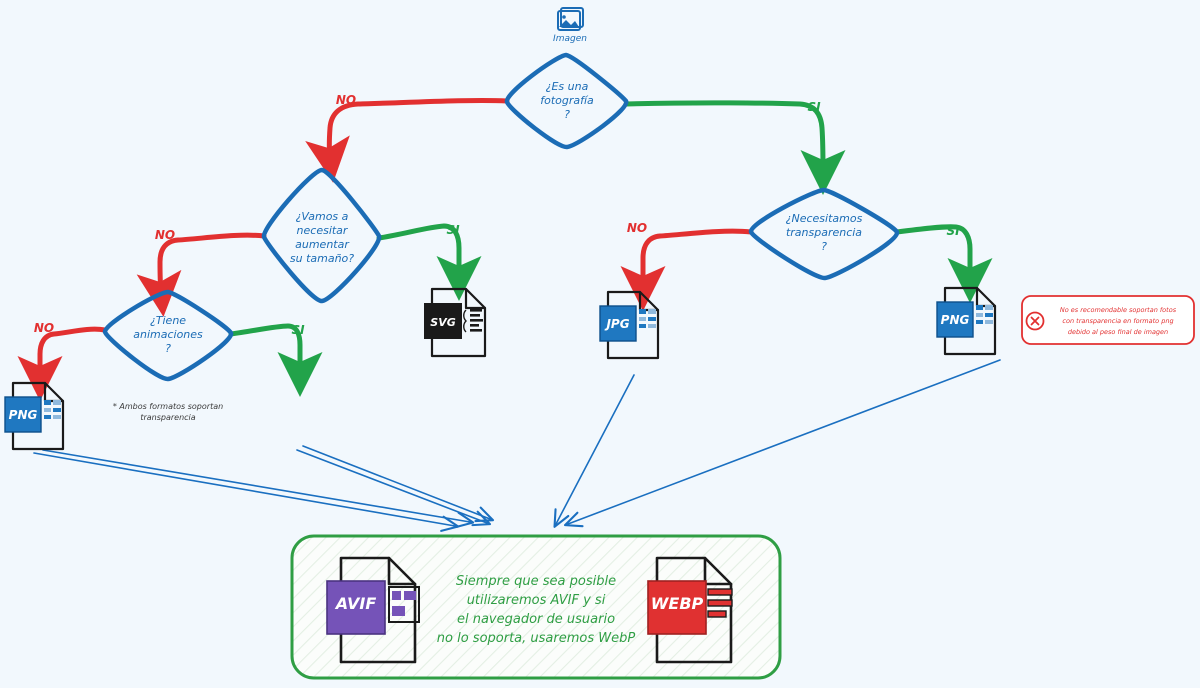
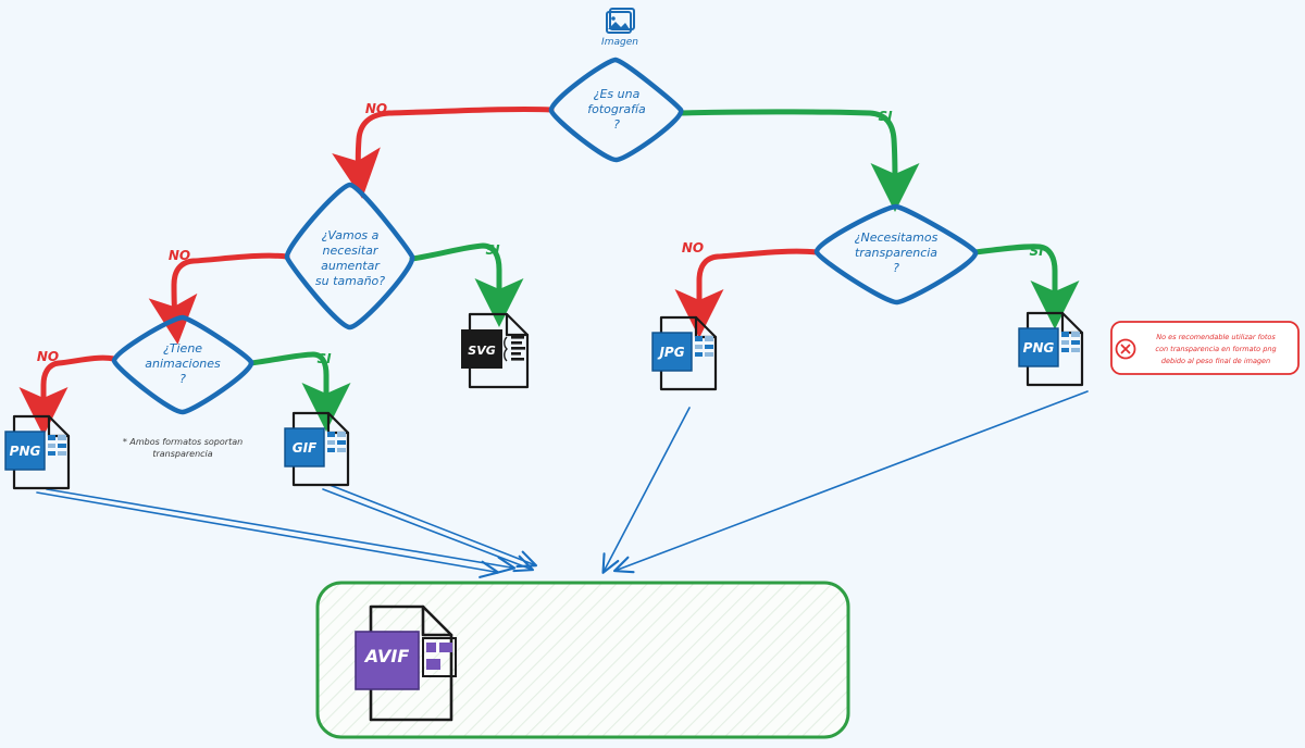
  Imagen
  ¿Es una
  fotografía
  ?
  NO
  SI
  ¿Vamos a
  necesitar
  aumentar
  su tamaño?
  NO
  SI
  ¿Tiene
  animaciones
  ?
  NO
  SI
  ¿Necesitamos
  transparencia
  ?
  NO
  SI
  * Ambos formatos soportan
  transparencia
  PNG
+ GIF
  SVG
  JPG
  PNG
- No es recomendable soportan fotos
+ No es recomendable utilizar fotos
  con transparencia en formato png
  debido al peso final de imagen
  AVIF
- Siempre que sea posible
- utilizaremos AVIF y si
- el navegador de usuario
- no lo soporta, usaremos WebP
- WEBP
